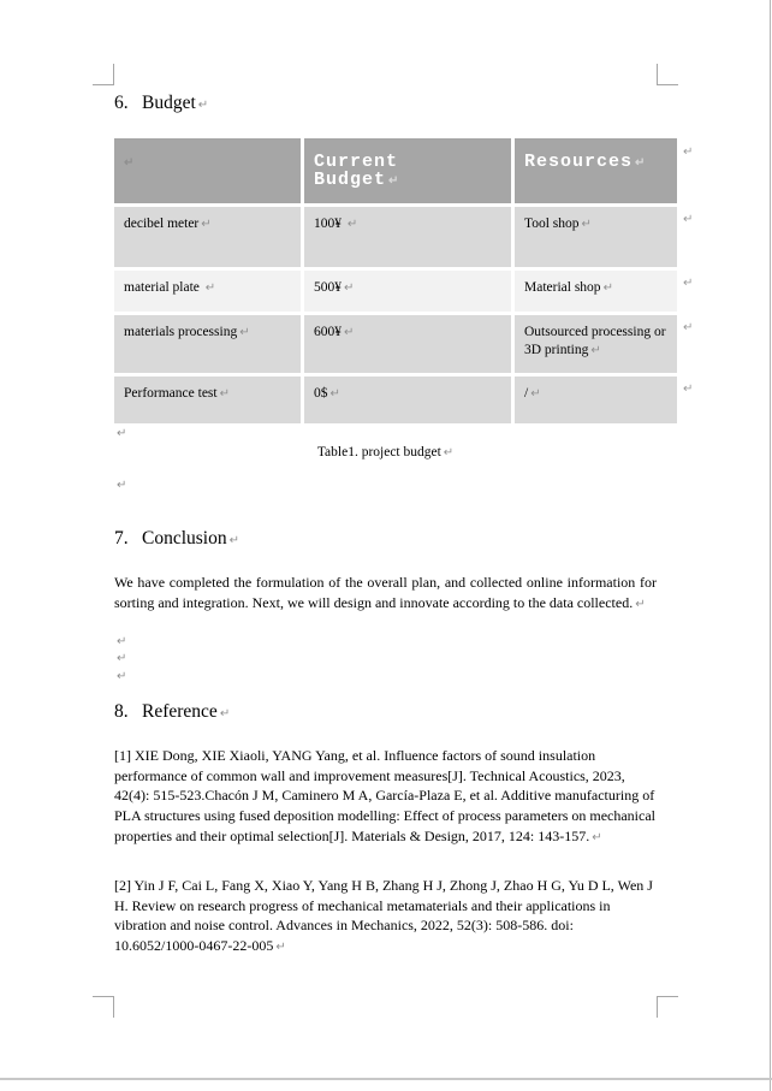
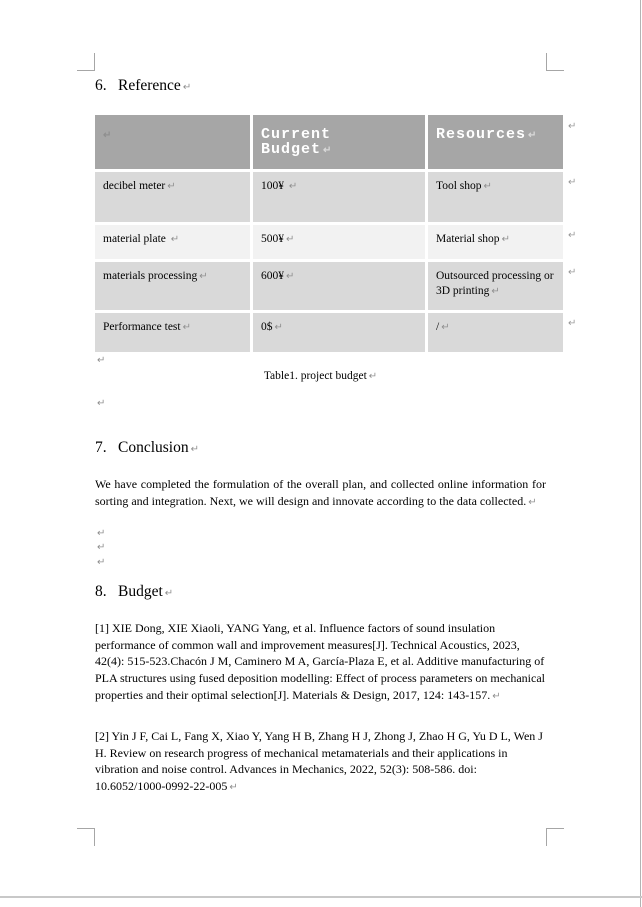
- 6. Budget ↵
+ 6. Reference ↵
  Current Budget ↵
  Resources ↵
  decibel meter ↵
  100¥ ↵
  Tool shop ↵
  material plate ↵
  500¥ ↵
  Material shop ↵
  materials processing ↵
  600¥ ↵
  Outsourced processing or 3D printing ↵
  Performance test ↵
  0$ ↵
  / ↵
  ↵
  ↵
  ↵
  ↵
  ↵
  ↵
  Table1. project budget ↵
  ↵
  7. Conclusion ↵
  We have completed the formulation of the overall plan, and collected online information for sorting and integration. Next, we will design and innovate according to the data collected. ↵
  ↵
  ↵
  ↵
- 8. Reference ↵
+ 8. Budget ↵
  [1] XIE Dong, XIE Xiaoli, YANG Yang, et al. Influence factors of sound insulation performance of common wall and improvement measures[J]. Technical Acoustics, 2023, 42(4): 515-523.Chacón J M, Caminero M A, García-Plaza E, et al. Additive manufacturing of PLA structures using fused deposition modelling: Effect of process parameters on mechanical properties and their optimal selection[J]. Materials & Design, 2017, 124: 143-157. ↵
- [2] Yin J F, Cai L, Fang X, Xiao Y, Yang H B, Zhang H J, Zhong J, Zhao H G, Yu D L, Wen J H. Review on research progress of mechanical metamaterials and their applications in vibration and noise control. Advances in Mechanics, 2022, 52(3): 508-586. doi: 10.6052/1000-0467-22-005 ↵
+ [2] Yin J F, Cai L, Fang X, Xiao Y, Yang H B, Zhang H J, Zhong J, Zhao H G, Yu D L, Wen J H. Review on research progress of mechanical metamaterials and their applications in vibration and noise control. Advances in Mechanics, 2022, 52(3): 508-586. doi: 10.6052/1000-0992-22-005 ↵
